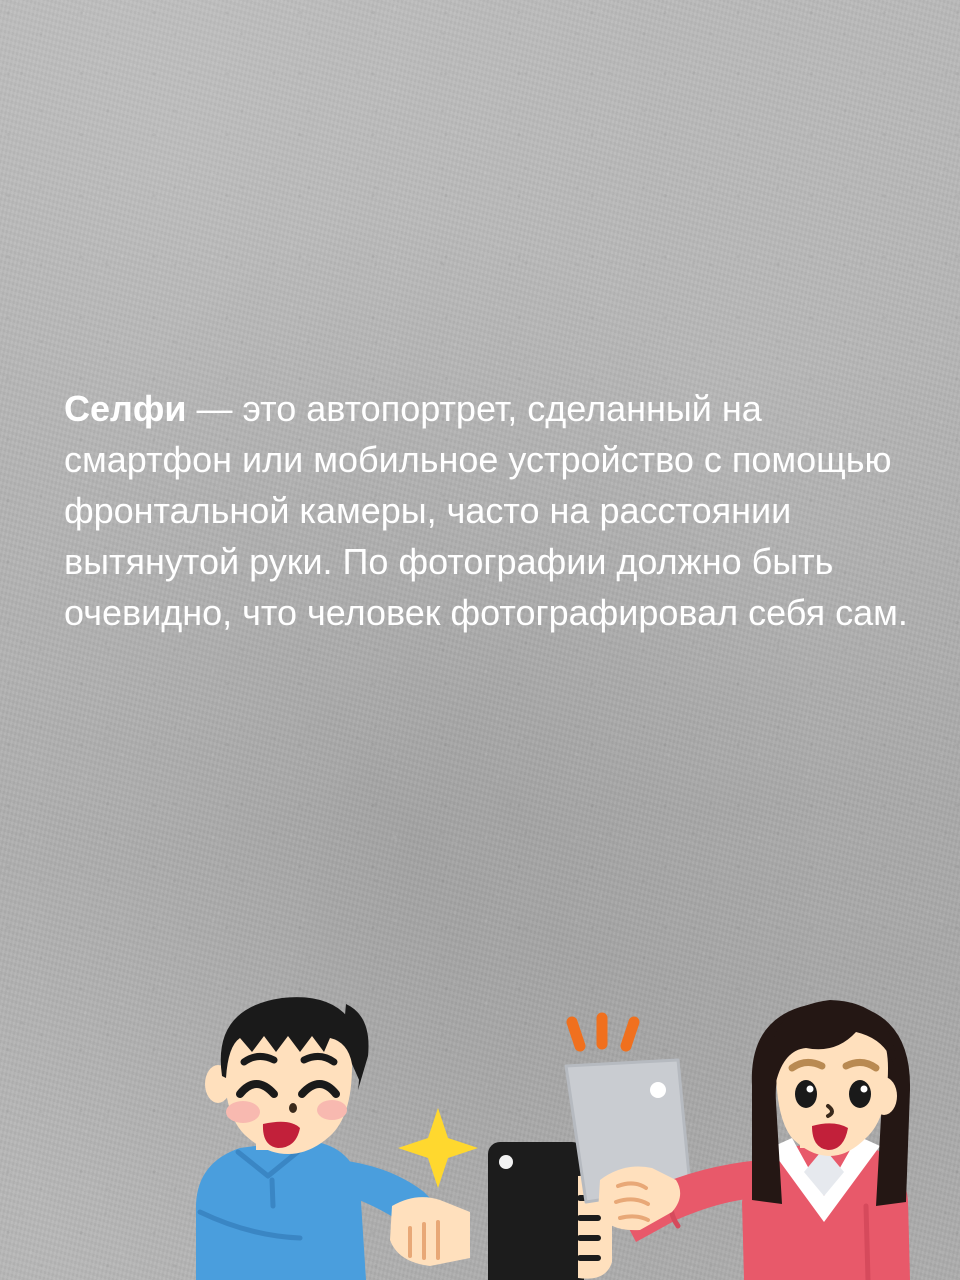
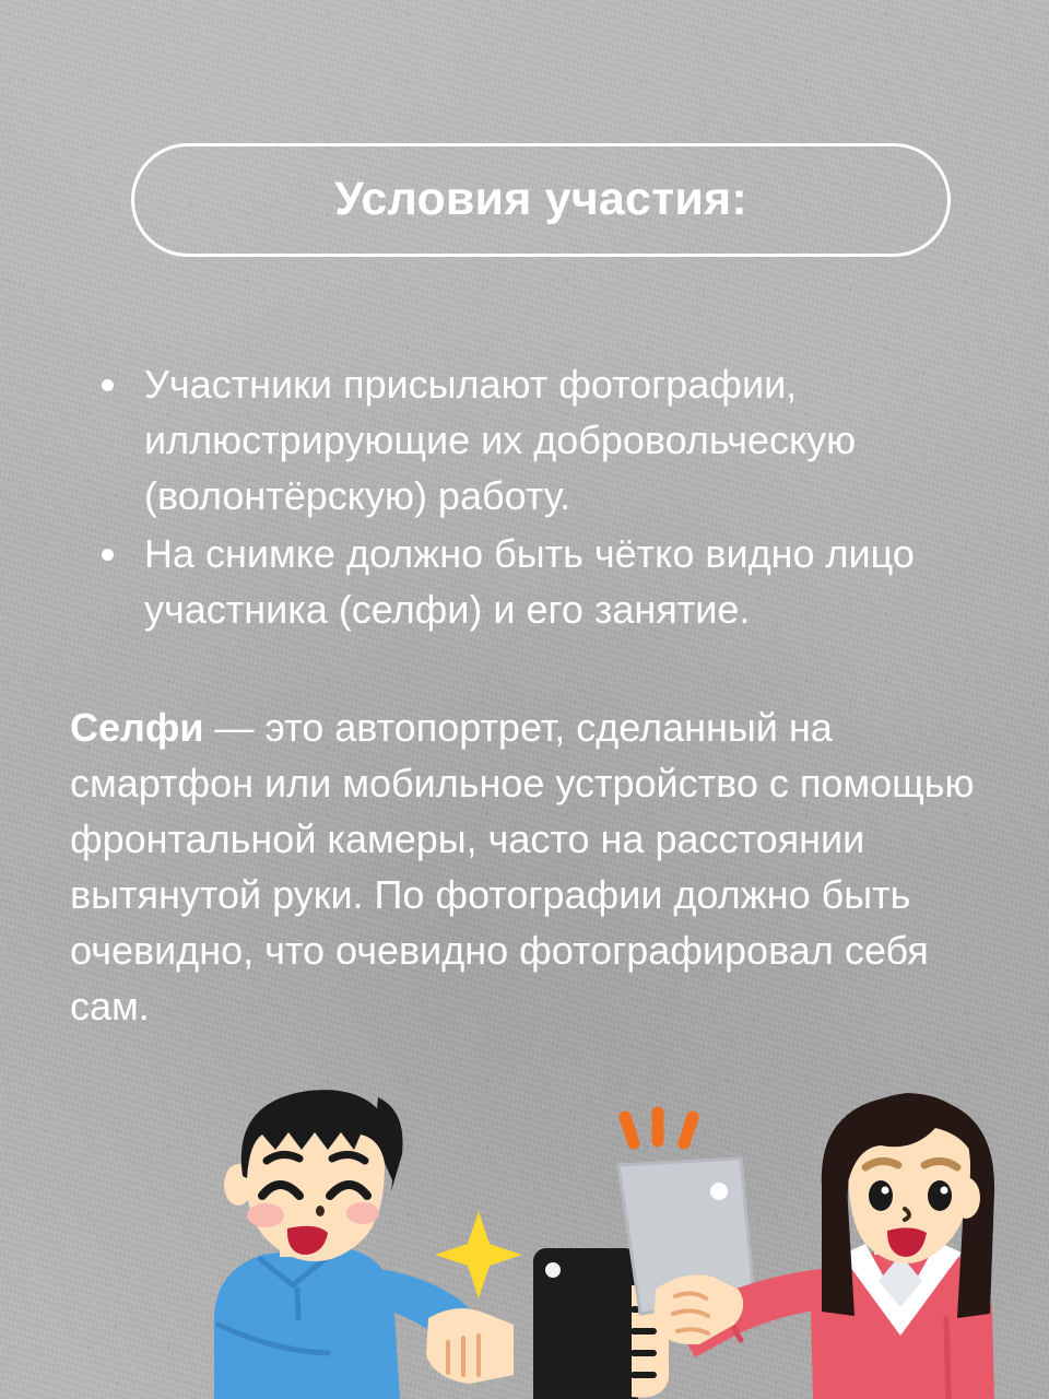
+ Условия участия:
+ Участники присылают фотографии, иллюстрирующие их добровольческую (волонтёрскую) работу.
+ На снимке должно быть чётко видно лицо участника (селфи) и его занятие.
- Селфи — это автопортрет, сделанный на смартфон или мобильное устройство с помощью фронтальной камеры, часто на расстоянии вытянутой руки. По фотографии должно быть очевидно, что человек фотографировал себя сам.
+ Селфи — это автопортрет, сделанный на смартфон или мобильное устройство с помощью фронтальной камеры, часто на расстоянии вытянутой руки. По фотографии должно быть очевидно, что очевидно фотографировал себя сам.
